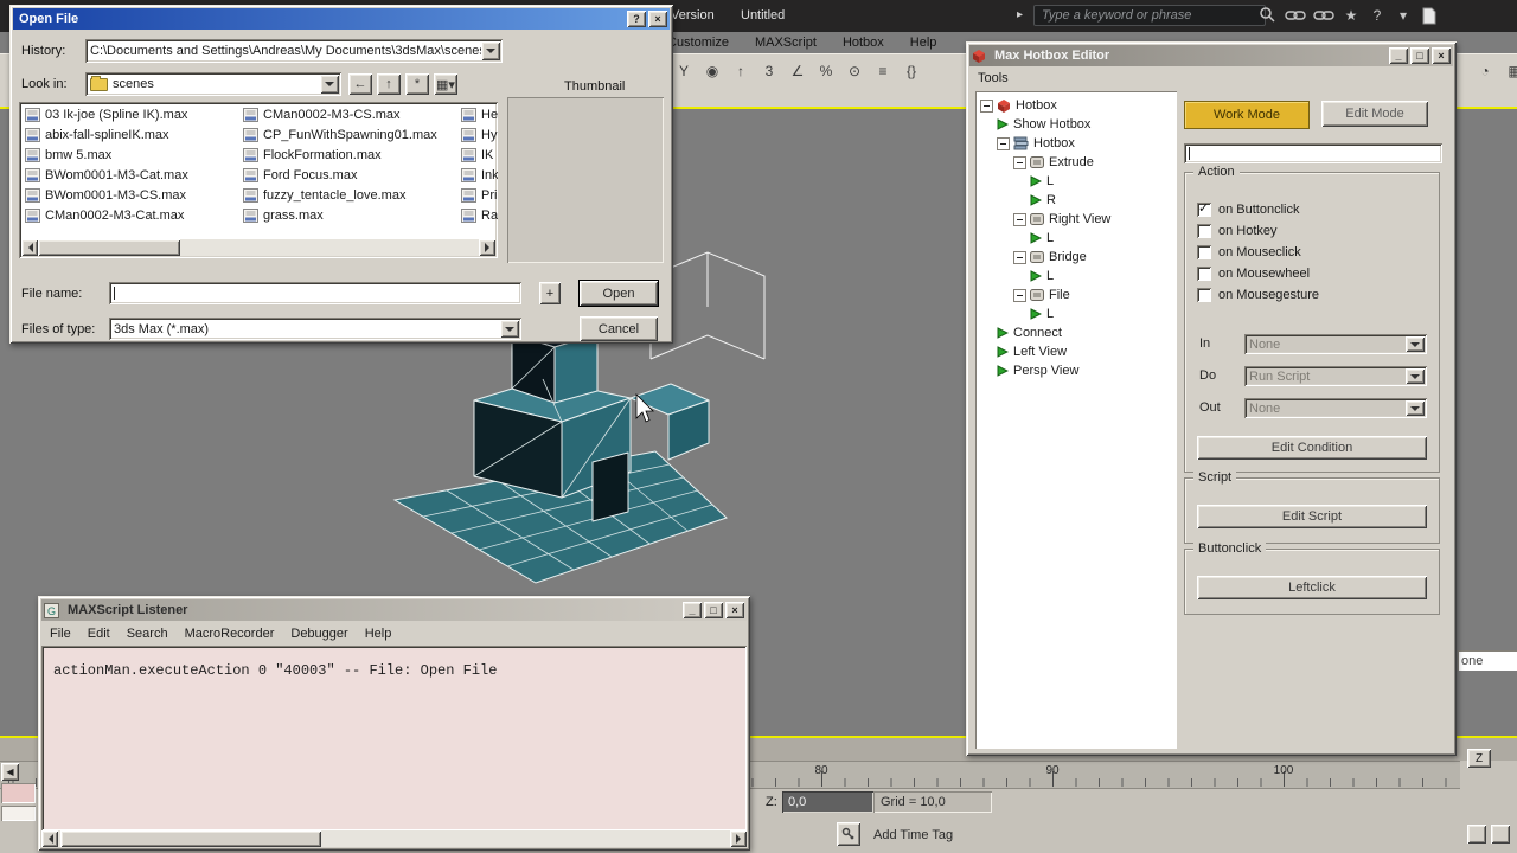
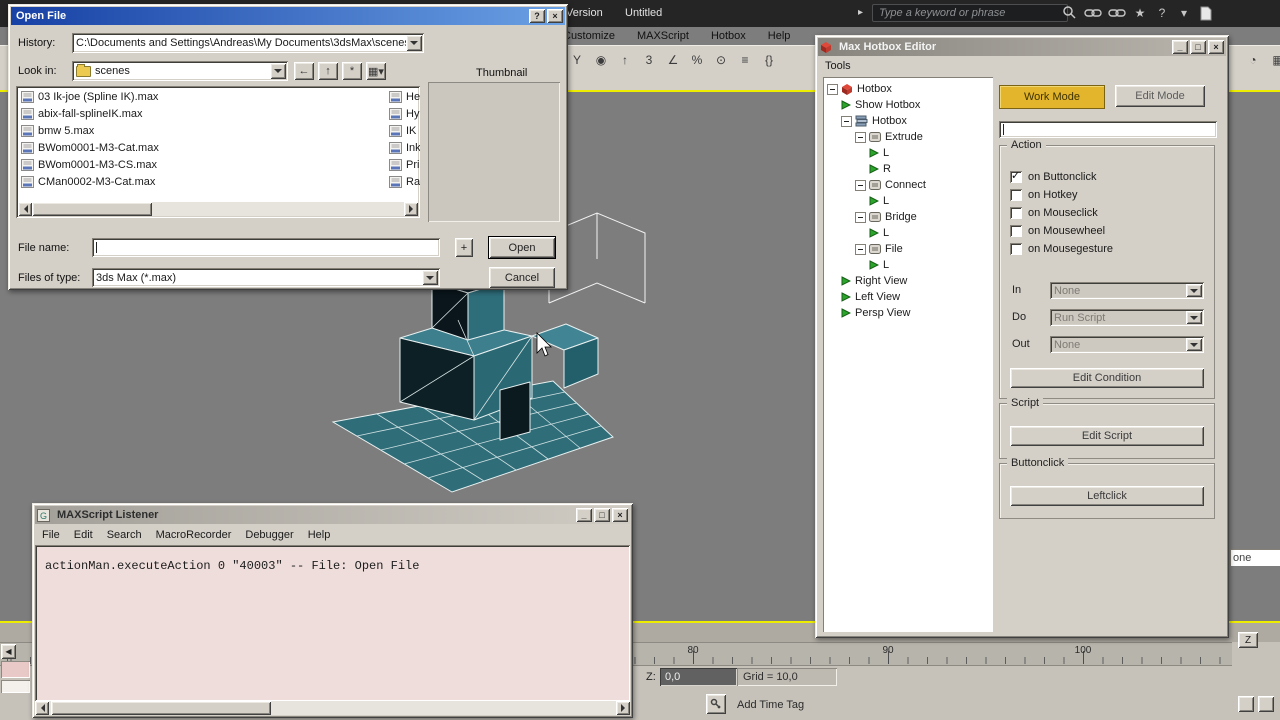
  Version
  Untitled
  ▸
  Type a keyword or phrase
  ★
  ?
  ▾
  ustomize
  MAXScript
  Hotbox
  Help
  Y
  ◉
  ↑
  3
  ∠
  %
  ⊙
  ≡
  {}
  ◔
  ▦
  80
  90
  100
  Z:
  0,0
  Grid = 10,0
  Add Time Tag
  ◀
  one
  Z
  G
  MAXScript Listener
  _
  □
  ×
  File
  Edit
  Search
  MacroRecorder
  Debugger
  Help
  actionMan.executeAction 0 "40003" -- File: Open File
  Max Hotbox Editor
  _
  □
  ×
  Tools
  Hotbox
  Show Hotbox
  Hotbox
  Extrude
  L
  R
- Right View
+ Connect
  L
  Bridge
  L
  File
  L
- Connect
+ Right View
  Left View
  Persp View
  Work Mode
  Edit Mode
  Action
  ✓
  on Buttonclick
  on Hotkey
  on Mouseclick
  on Mousewheel
  on Mousegesture
  In
  None
  Do
  Run Script
  Out
  None
  Edit Condition
  Script
  Edit Script
  Buttonclick
  Leftclick
  Open File
  ?
  ×
  History:
  C:\Documents and Settings\Andreas\My Documents\3dsMax\scene
  Look in:
  scenes
  ←
  ↑
  *
  ▦▾
  Thumbnail
  03 Ik-joe (Spline IK).max
  abix-fall-splineIK.max
  bmw 5.max
  BWom0001-M3-Cat.max
  BWom0001-M3-CS.max
  CMan0002-M3-Cat.max
- CMan0002-M3-CS.max
- CP_FunWithSpawning01.max
- FlockFormation.max
- Ford Focus.max
- fuzzy_tentacle_love.max
- grass.max
  IK
  Ink
  Pri
  File name:
  +
  Open
  Files of type:
  3ds Max (*.max)
  Cancel
